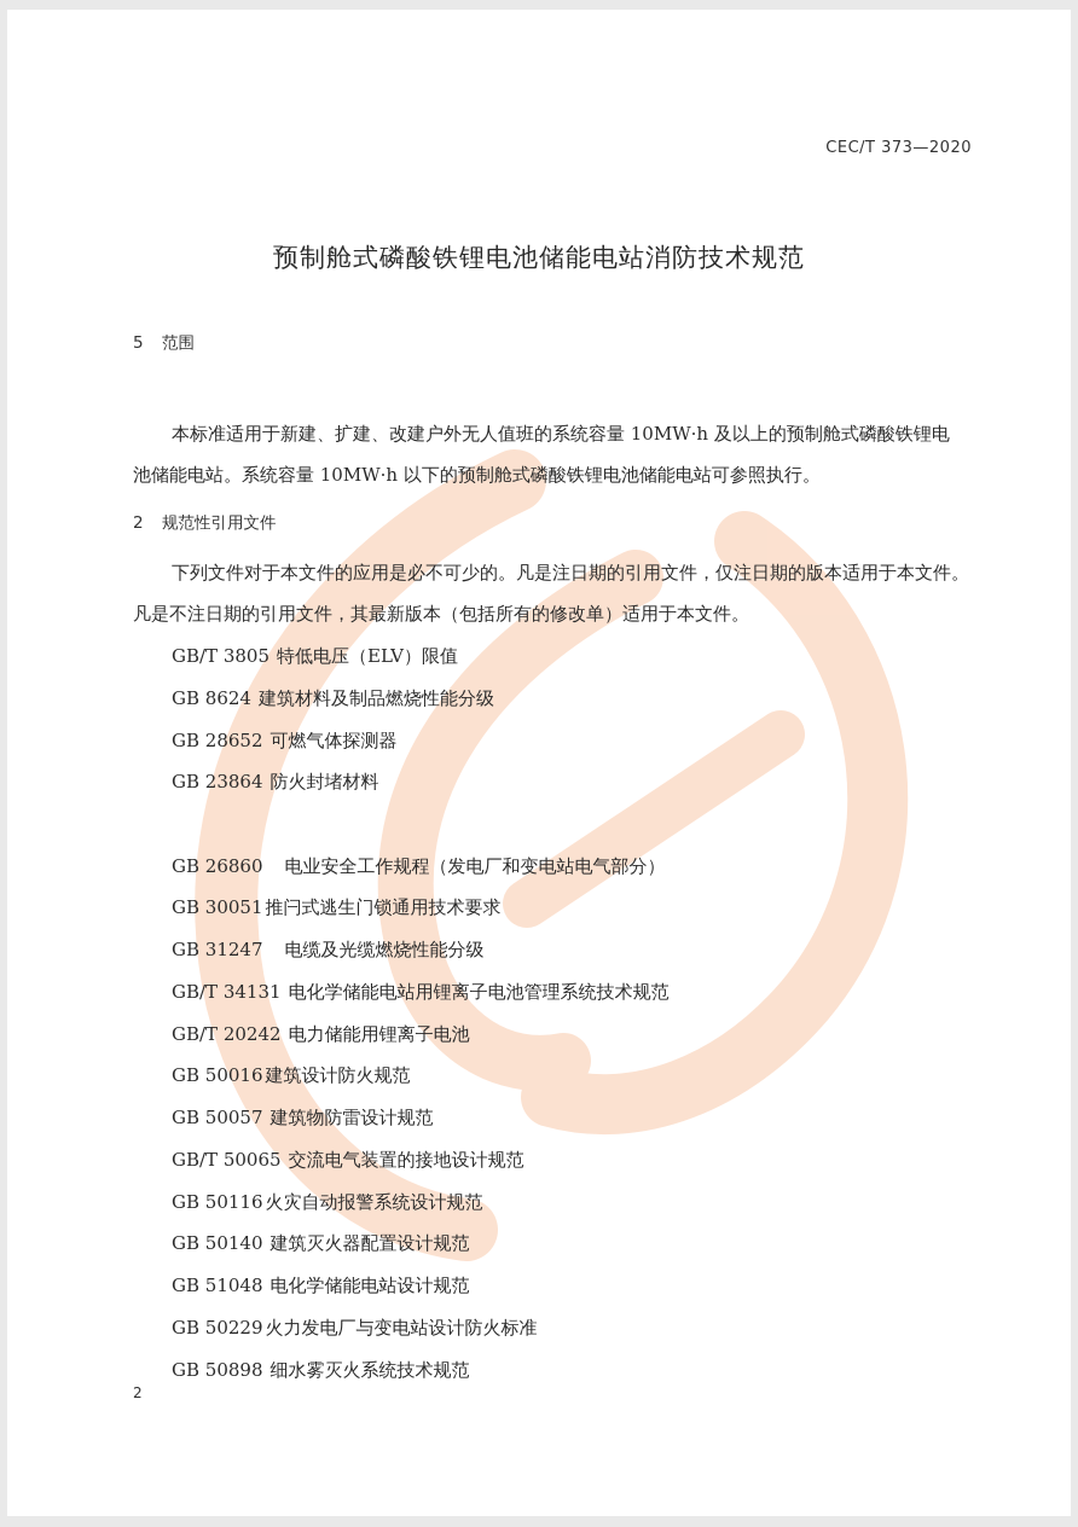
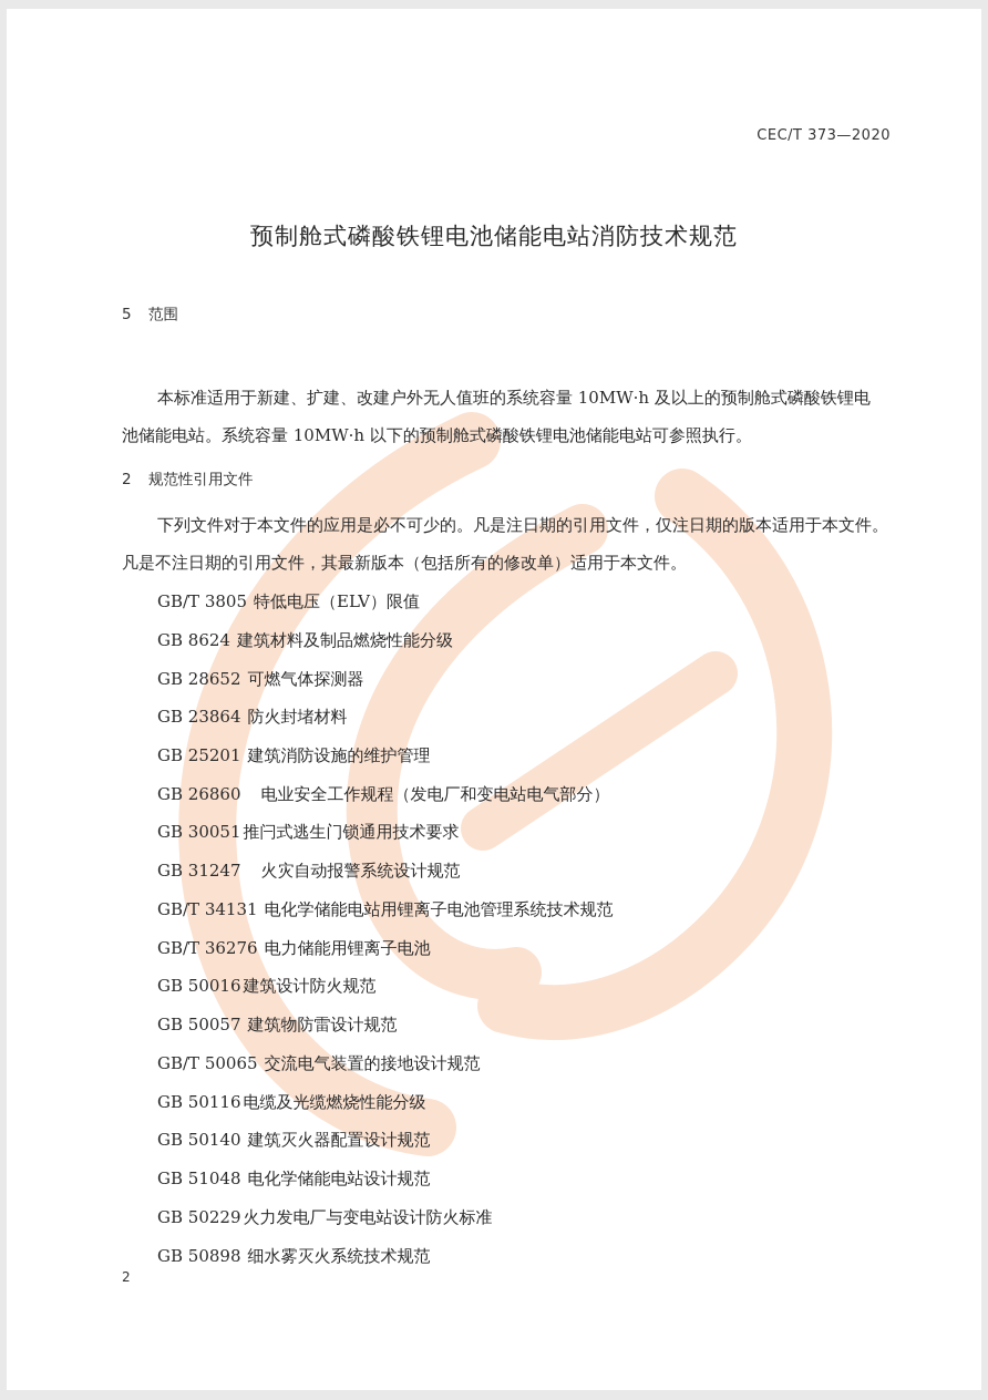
  CEC/T 373—2020
  预制舱式磷酸铁锂电池储能电站消防技术规范
  5 范围
  本标准适用于新建、扩建、改建户外无人值班的系统容量 10MW·h 及以上的预制舱式磷酸铁锂电
  池储能电站。系统容量 10MW·h 以下的预制舱式磷酸铁锂电池储能电站可参照执行。
  2 规范性引用文件
  下列文件对于本文件的应用是必不可少的。凡是注日期的引用文件，仅注日期的版本适用于本文件。
  凡是不注日期的引用文件，其最新版本（包括所有的修改单）适用于本文件。
  GB/T 3805 特低电压（ELV）限值
  GB 8624 建筑材料及制品燃烧性能分级
  GB 28652 可燃气体探测器
  GB 23864 防火封堵材料
+ GB 25201 建筑消防设施的维护管理
  GB 26860 电业安全工作规程（发电厂和变电站电气部分）
  GB 30051推闩式逃生门锁通用技术要求
- GB 31247 电缆及光缆燃烧性能分级
+ GB 31247 火灾自动报警系统设计规范
  GB/T 34131 电化学储能电站用锂离子电池管理系统技术规范
- GB/T 20242 电力储能用锂离子电池
+ GB/T 36276 电力储能用锂离子电池
  GB 50016建筑设计防火规范
  GB 50057 建筑物防雷设计规范
  GB/T 50065 交流电气装置的接地设计规范
- GB 50116火灾自动报警系统设计规范
+ GB 50116电缆及光缆燃烧性能分级
  GB 50140 建筑灭火器配置设计规范
  GB 51048 电化学储能电站设计规范
  GB 50229火力发电厂与变电站设计防火标准
  GB 50898 细水雾灭火系统技术规范
  2
